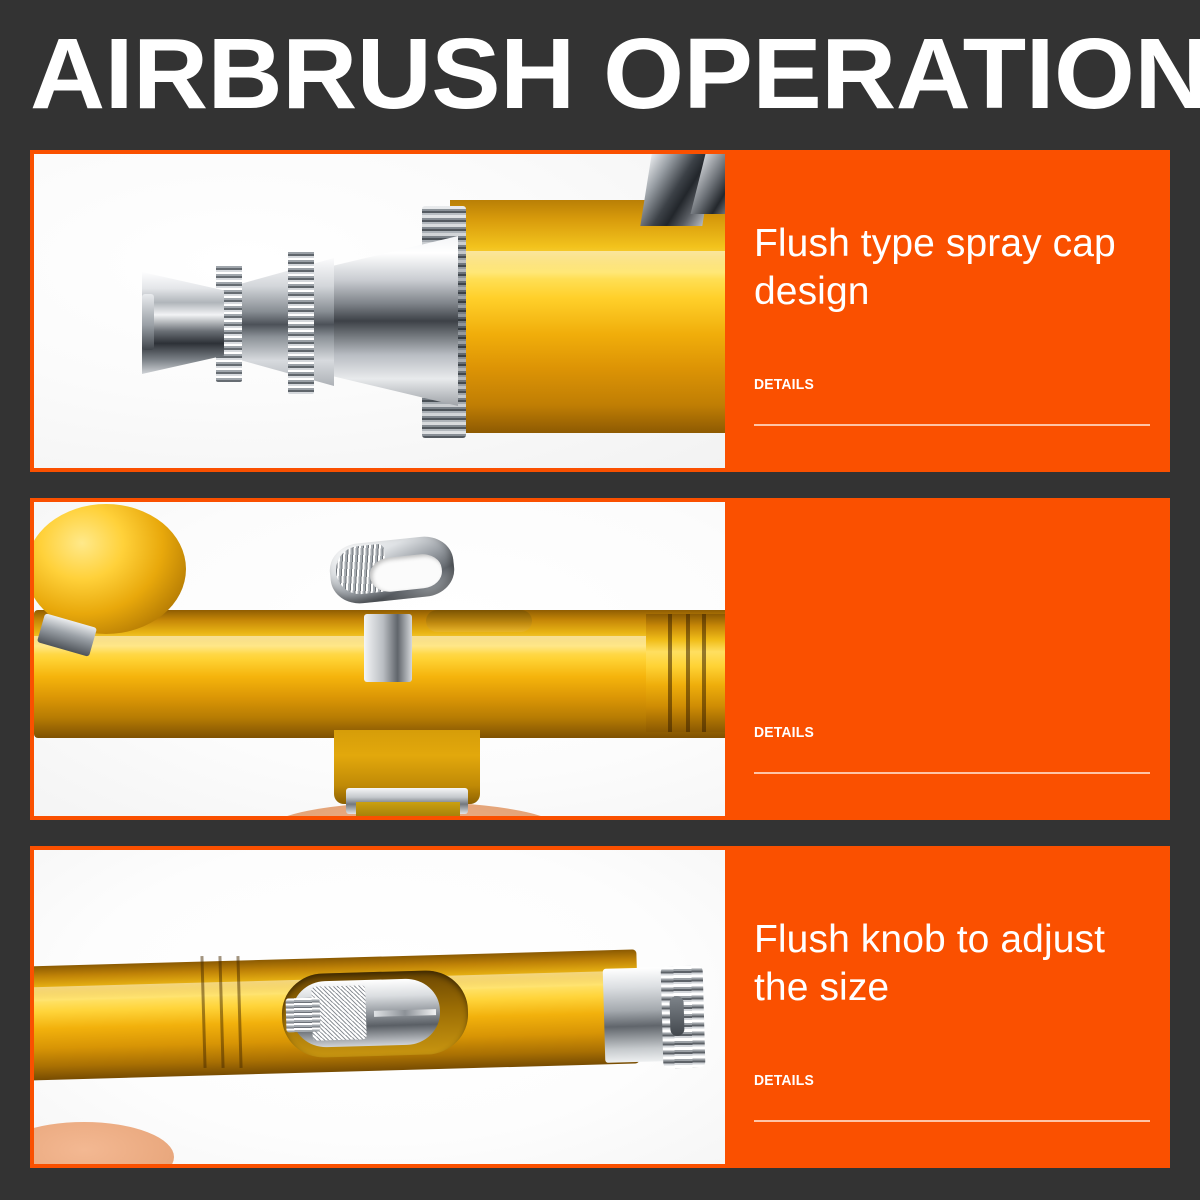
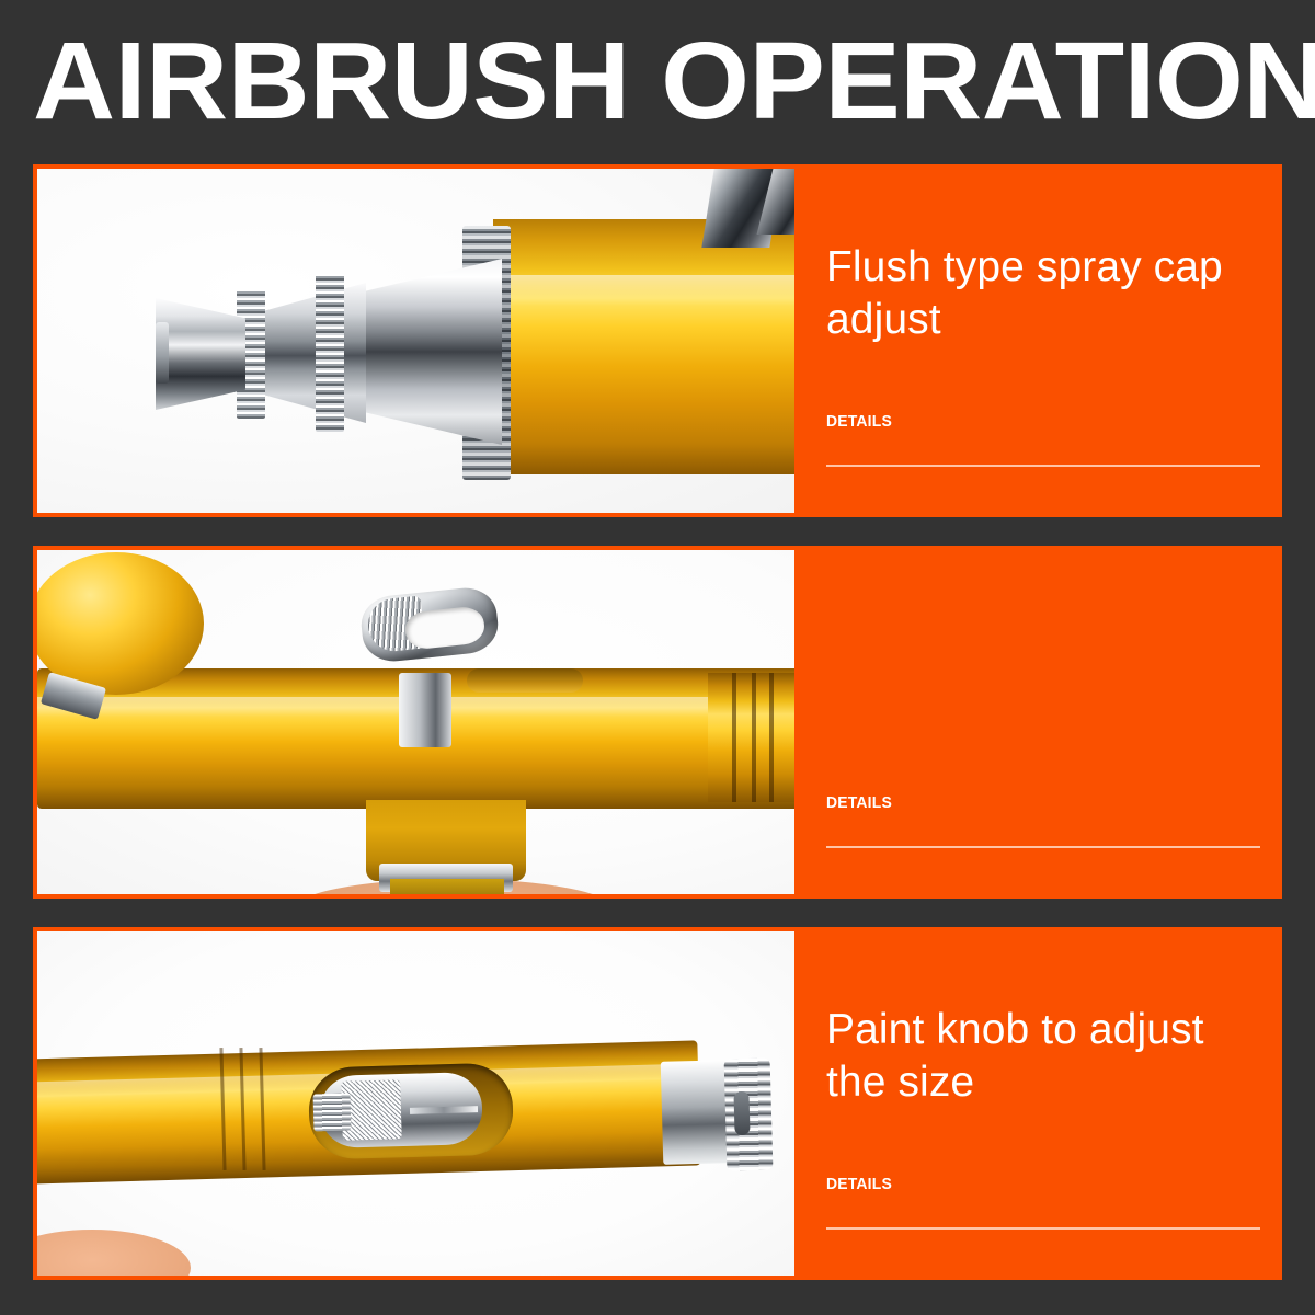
  AIRBRUSH OPERATION
- Flush type spray cap design
+ Flush type spray cap adjust
  DETAILS
  DETAILS
- Flush knob to adjust the size
+ Paint knob to adjust the size
  DETAILS
